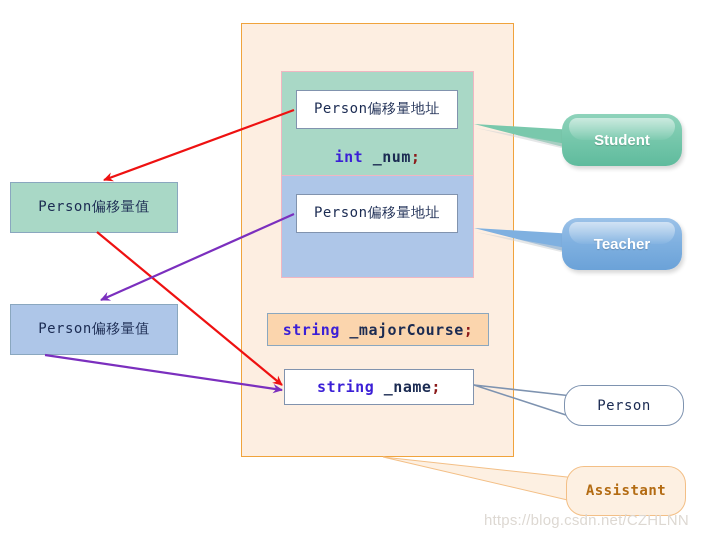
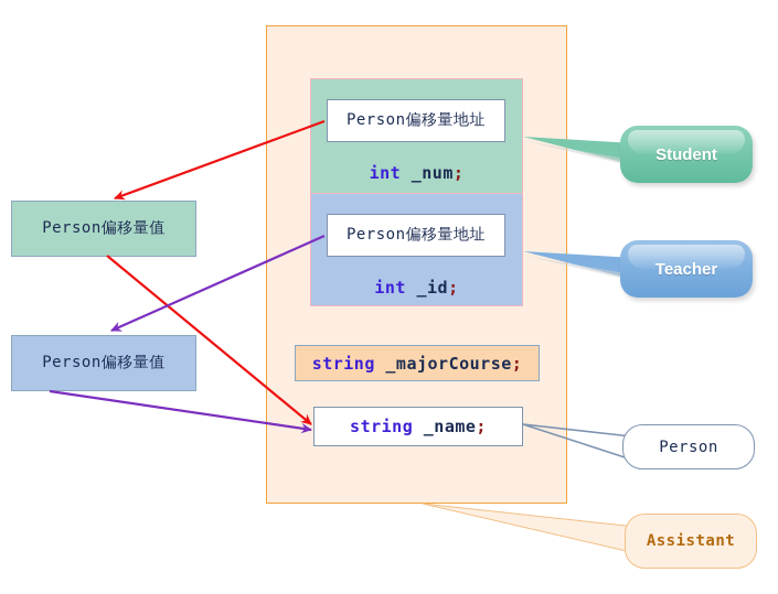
  Person偏移量地址
  Person偏移量地址
  int _num;
+ int _id;
  string
  _majorCourse
  ;
  string
  _name
  ;
  Person偏移量值
  Person偏移量值
  Student
  Teacher
  Person
  Assistant
- https://blog.csdn.net/CZHLNN
